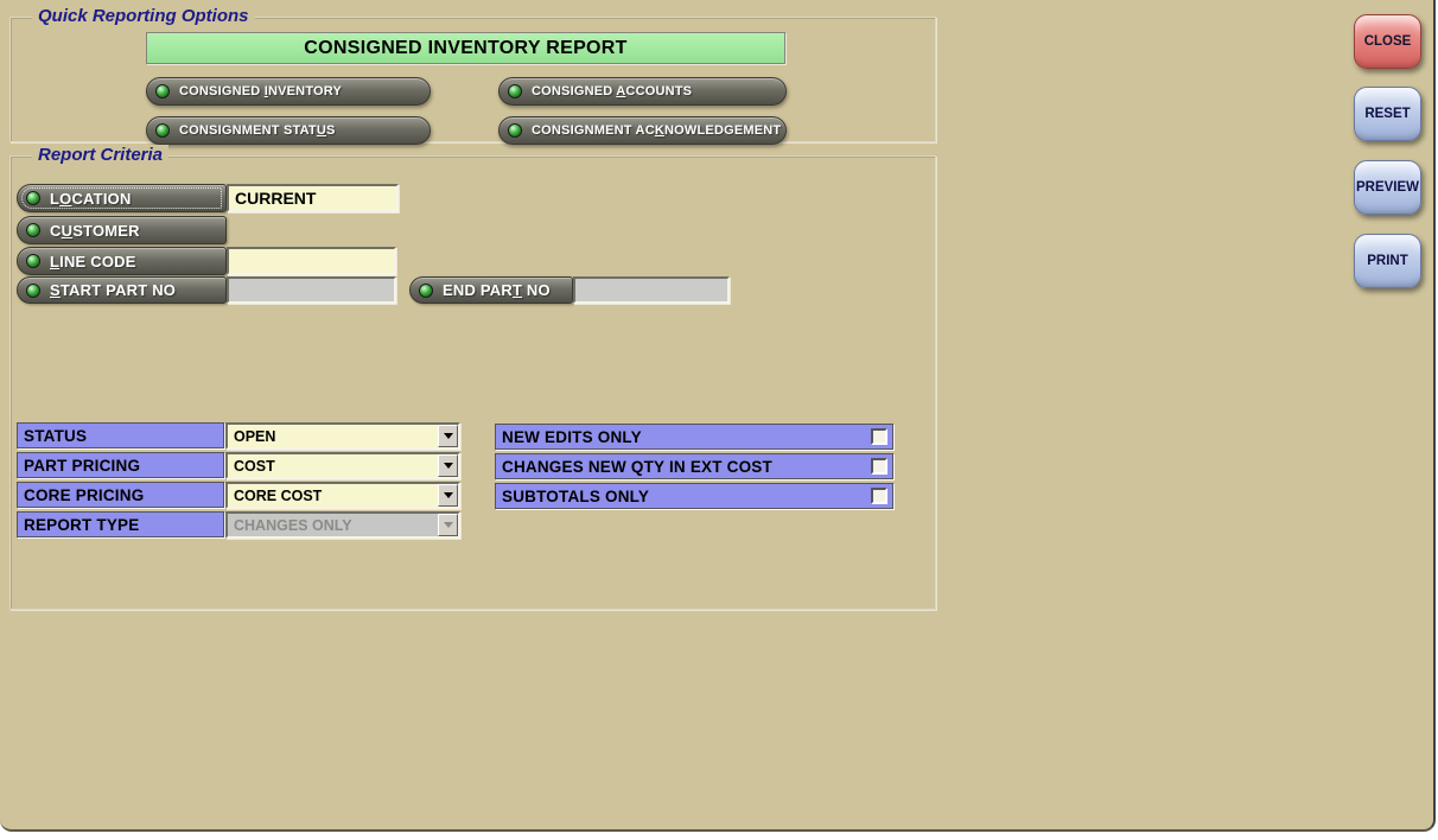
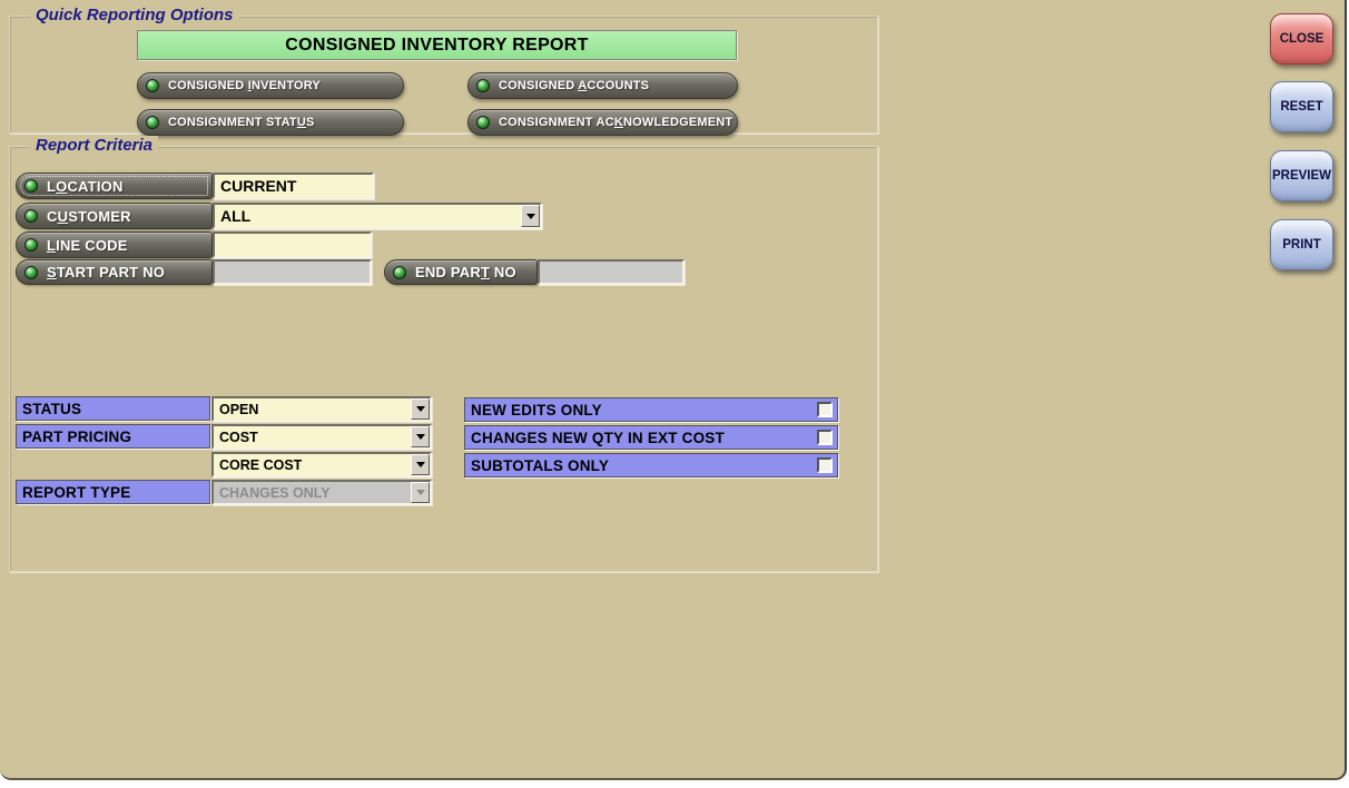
  Quick Reporting Options
  CONSIGNED INVENTORY REPORT
  CONSIGNED INVENTORY
  CONSIGNED ACCOUNTS
  CONSIGNMENT STATUS
  CONSIGNMENT ACKNOWLEDGEMENT
  Report Criteria
  LOCATION
  CURRENT
  CUSTOMER
+ ALL
  LINE CODE
  START PART NO
  END PART NO
  STATUS
  OPEN
  PART PRICING
  COST
- CORE PRICING
  CORE COST
  REPORT TYPE
  CHANGES ONLY
  NEW EDITS ONLY
  CHANGES NEW QTY IN EXT COST
  SUBTOTALS ONLY
  CLOSE
  RESET
  PREVIEW
  PRINT
